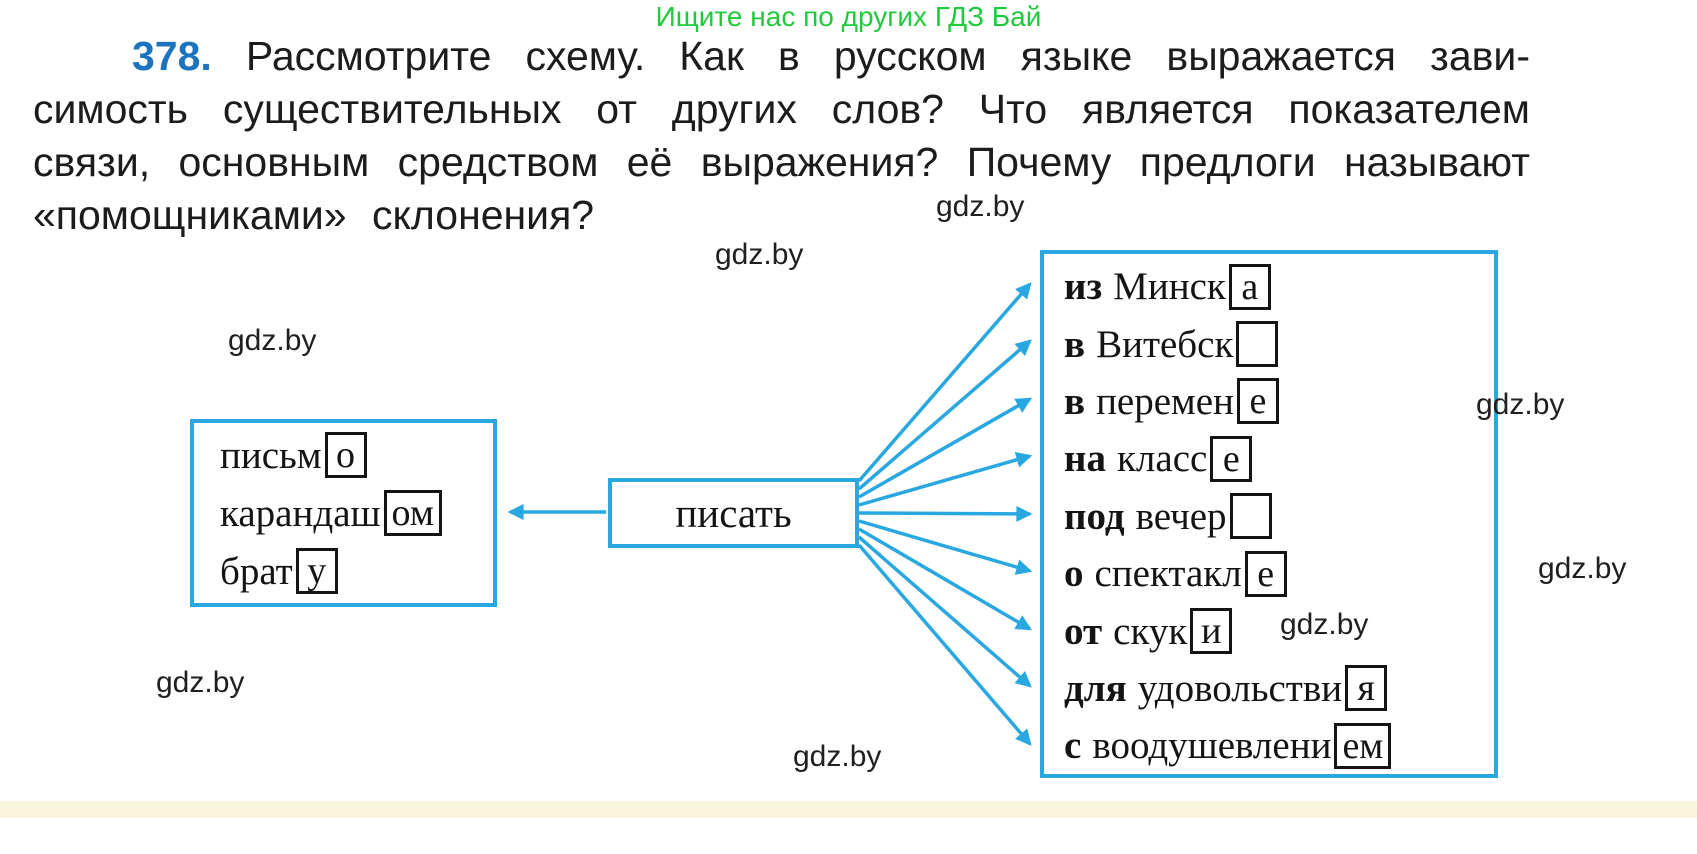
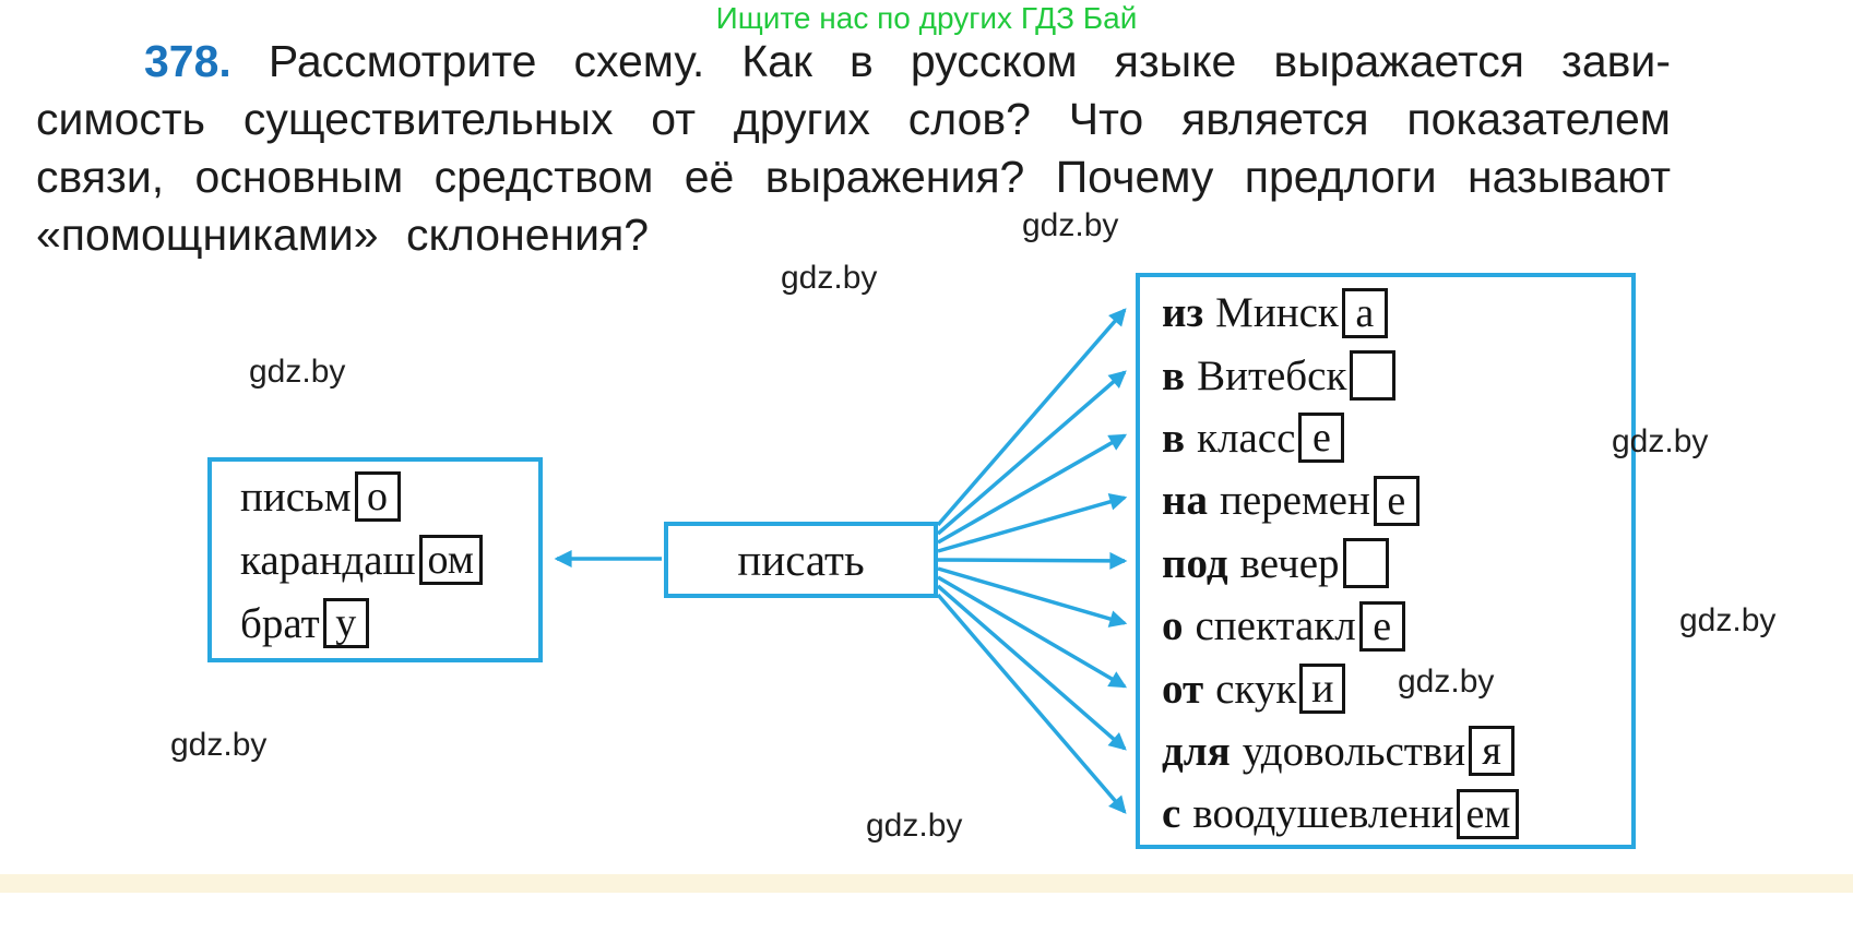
  Ищите нас по других ГДЗ Бай
  378. Рассмотрите схему. Как в русском языке выражается зави-
  симость существительных от других слов? Что является показателем
  связи, основным средством её выражения? Почему предлоги называют
  «помощниками» склонения?
  письм
  о
  карандаш
  ом
  брат
  у
  писать
  из
  Минск
  а
  в
  Витебск
  в
- перемен
+ класс
  е
  на
- класс
+ перемен
  е
  под
  вечер
  о
  спектакл
  е
  от
  скук
  и
  для
  удовольстви
  я
  с
  воодушевлени
  ем
  gdz.by
  gdz.by
  gdz.by
  gdz.by
  gdz.by
  gdz.by
  gdz.by
  gdz.by
